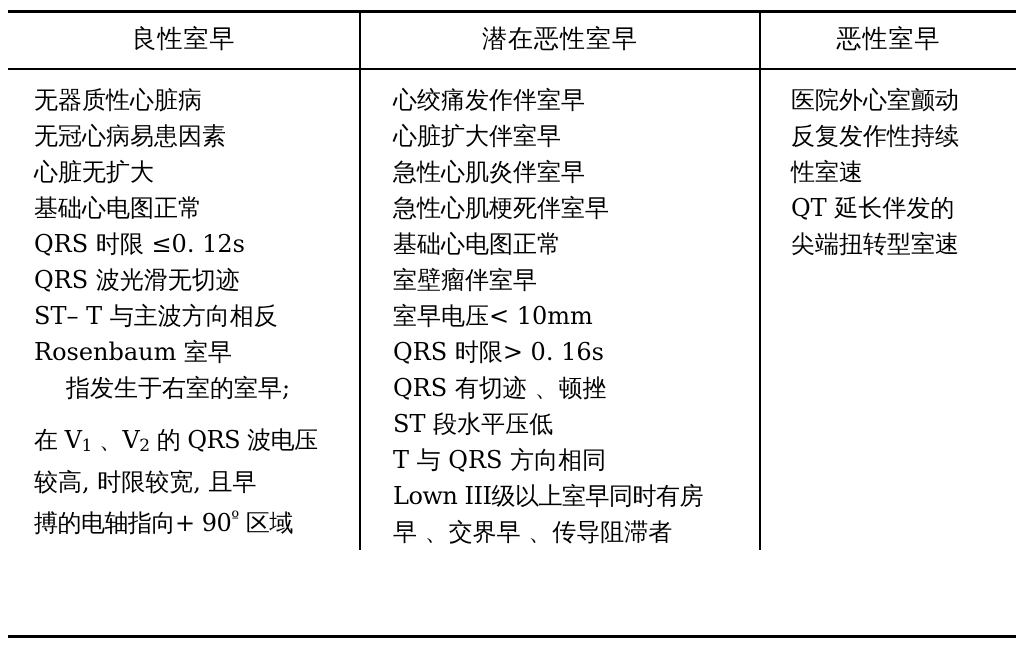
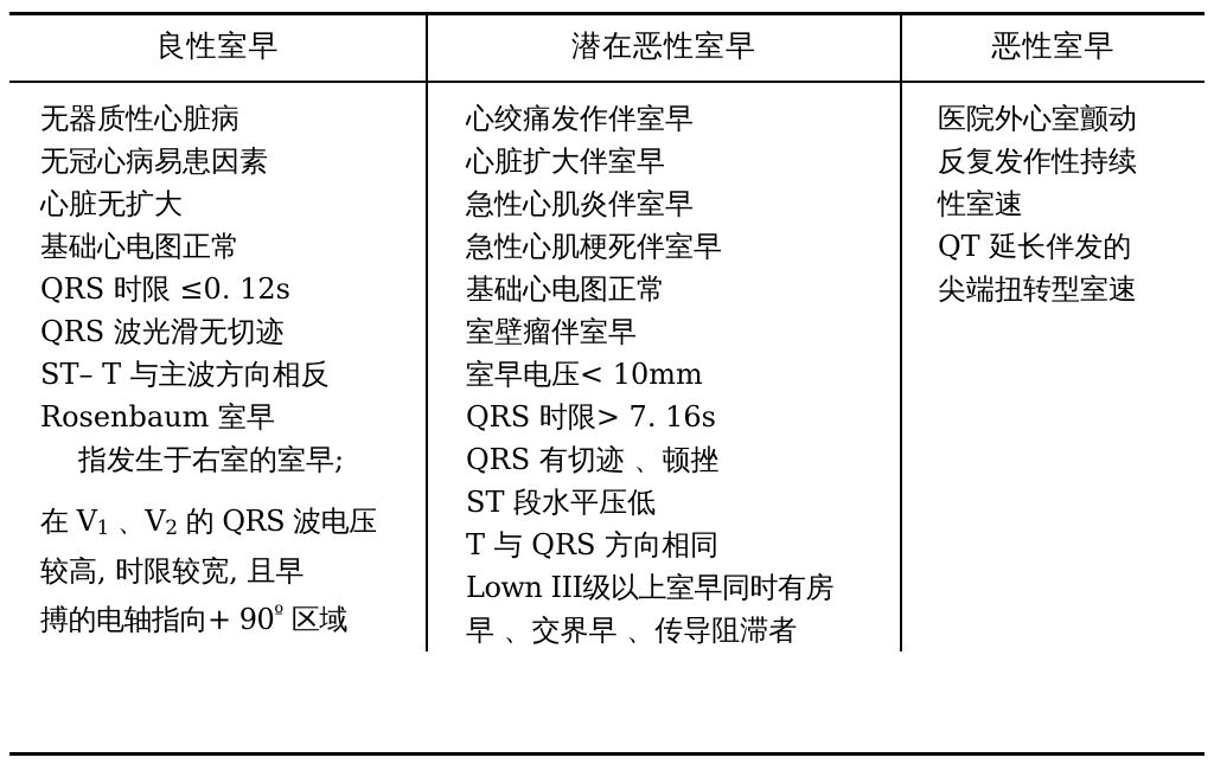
  良性室早	潜在恶性室早	恶性室早
- 无器质性心脏病 无冠心病易患因素 心脏无扩大 基础心电图正常 QRS 时限 ≤0. 12s QRS 波光滑无切迹 ST– T 与主波方向相反 Rosenbaum 室早 指发生于右室的室早; 在 V1 、V2 的 QRS 波电压 较高, 时限较宽, 且早 搏的电轴指向+ 90º 区域	心绞痛发作伴室早 心脏扩大伴室早 急性心肌炎伴室早 急性心肌梗死伴室早 基础心电图正常 室壁瘤伴室早 室早电压< 10mm QRS 时限> 0. 16s QRS 有切迹 、顿挫 ST 段水平压低 T 与 QRS 方向相同 Lown III级以上室早同时有房 早 、交界早 、传导阻滞者	医院外心室颤动 反复发作性持续 性室速 QT 延长伴发的 尖端扭转型室速
+ 无器质性心脏病 无冠心病易患因素 心脏无扩大 基础心电图正常 QRS 时限 ≤0. 12s QRS 波光滑无切迹 ST– T 与主波方向相反 Rosenbaum 室早 指发生于右室的室早; 在 V1 、V2 的 QRS 波电压 较高, 时限较宽, 且早 搏的电轴指向+ 90º 区域	心绞痛发作伴室早 心脏扩大伴室早 急性心肌炎伴室早 急性心肌梗死伴室早 基础心电图正常 室壁瘤伴室早 室早电压< 10mm QRS 时限> 7. 16s QRS 有切迹 、顿挫 ST 段水平压低 T 与 QRS 方向相同 Lown III级以上室早同时有房 早 、交界早 、传导阻滞者	医院外心室颤动 反复发作性持续 性室速 QT 延长伴发的 尖端扭转型室速
